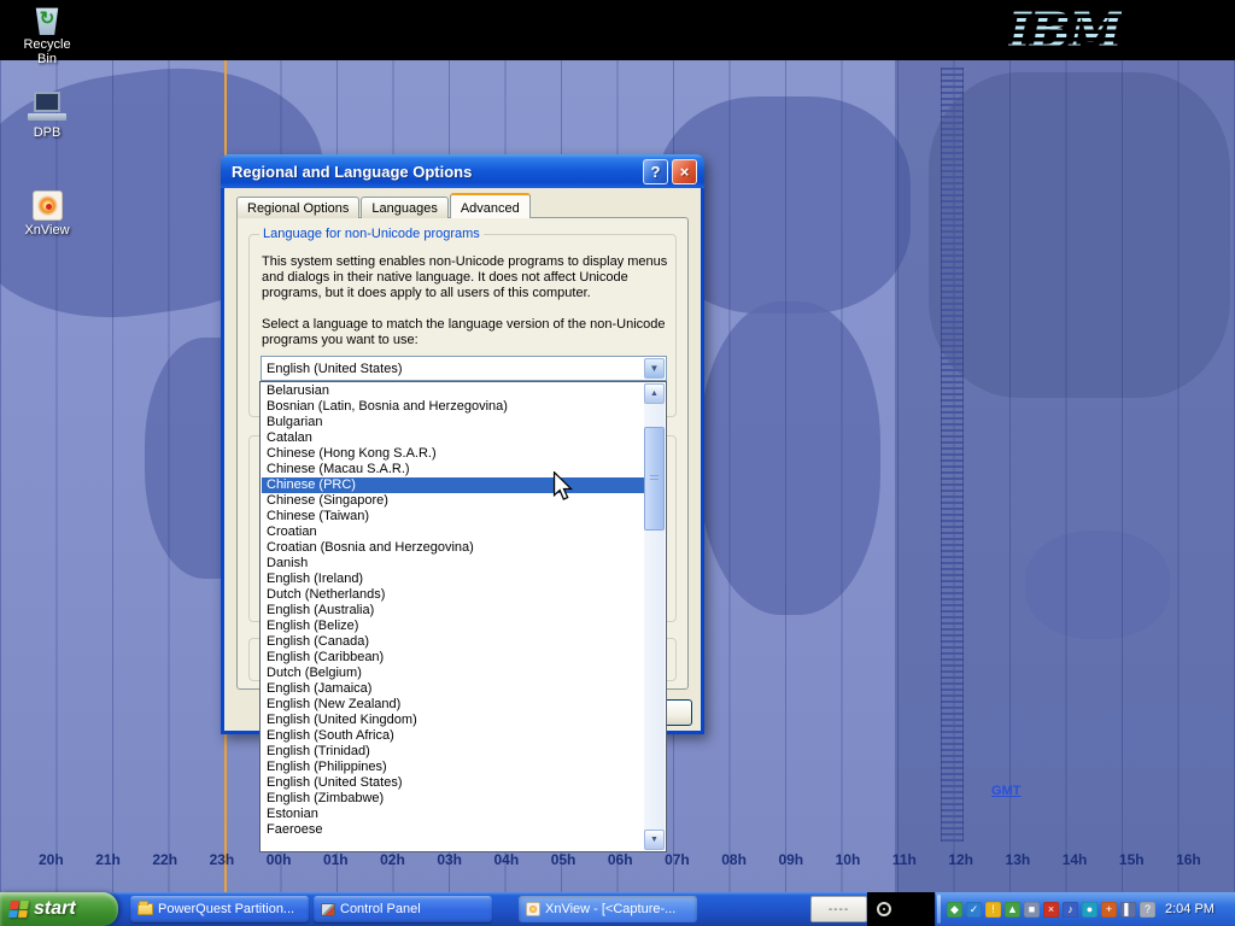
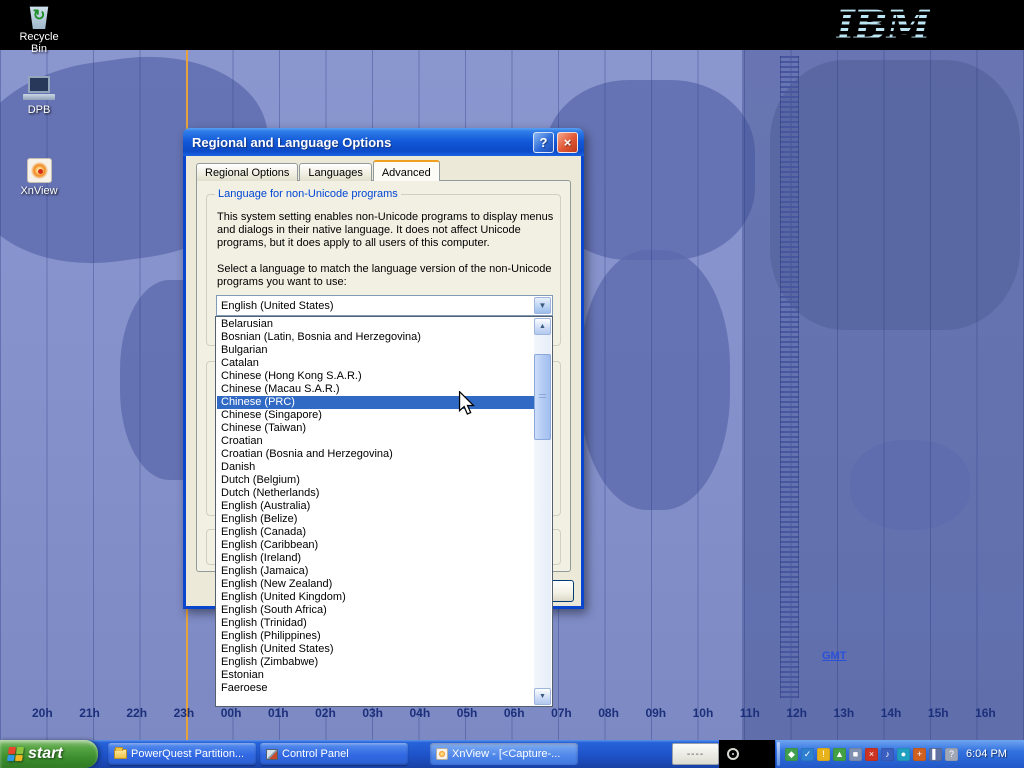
  GMT
  20h
  21h
  22h
  23h
  00h
  01h
  02h
  03h
  04h
  05h
  06h
  07h
  08h
  09h
  10h
  11h
  12h
  13h
  14h
  15h
  16h
  Recycle Bin
  IBM
  DPB
  XnView
  Regional and Language Options
  ?
  ×
  Regional Options
  Languages
  Advanced
  Language for non-Unicode programs
  This system setting enables non-Unicode programs to display menus and dialogs in their native language. It does not affect Unicode programs, but it does apply to all users of this computer.
  Select a language to match the language version of the non-Unicode programs you want to use:
  English (United States)
  ▼
  Belarusian
  Bosnian (Latin, Bosnia and Herzegovina)
  Bulgarian
  Catalan
  Chinese (Hong Kong S.A.R.)
  Chinese (Macau S.A.R.)
  Chinese (PRC)
  Chinese (Singapore)
  Chinese (Taiwan)
  Croatian
  Croatian (Bosnia and Herzegovina)
  Danish
- English (Ireland)
+ Dutch (Belgium)
  Dutch (Netherlands)
  English (Australia)
  English (Belize)
  English (Canada)
  English (Caribbean)
- Dutch (Belgium)
+ English (Ireland)
  English (Jamaica)
  English (New Zealand)
  English (United Kingdom)
  English (South Africa)
  English (Trinidad)
  English (Philippines)
  English (United States)
  English (Zimbabwe)
  Estonian
  Faeroese
  start
  PowerQuest Partition...
  Control Panel
  XnView - [<Capture-...
  ----
  ◆
  ✓
  !
  ▲
  ■
  ×
  ♪
  ●
  +
  ▌
  ?
- 2:04 PM
+ 6:04 PM
